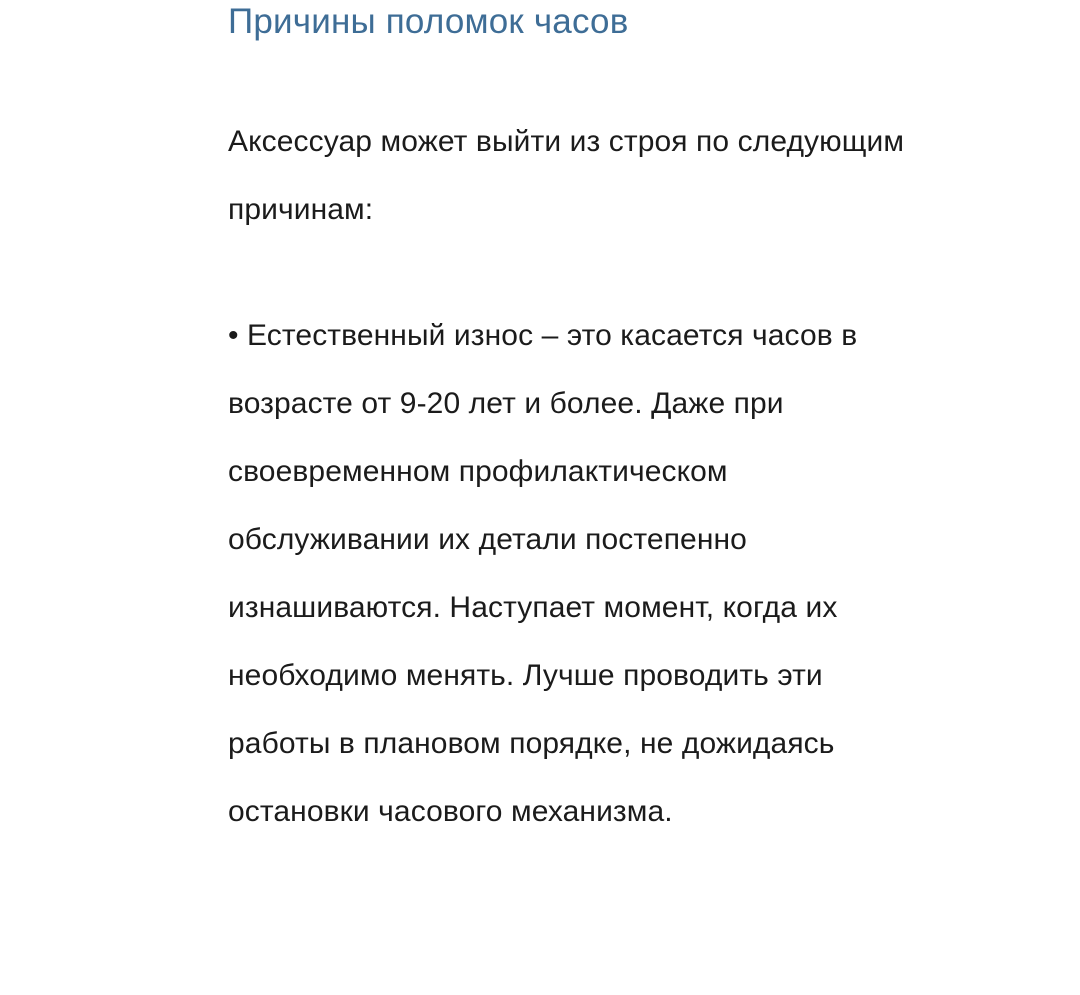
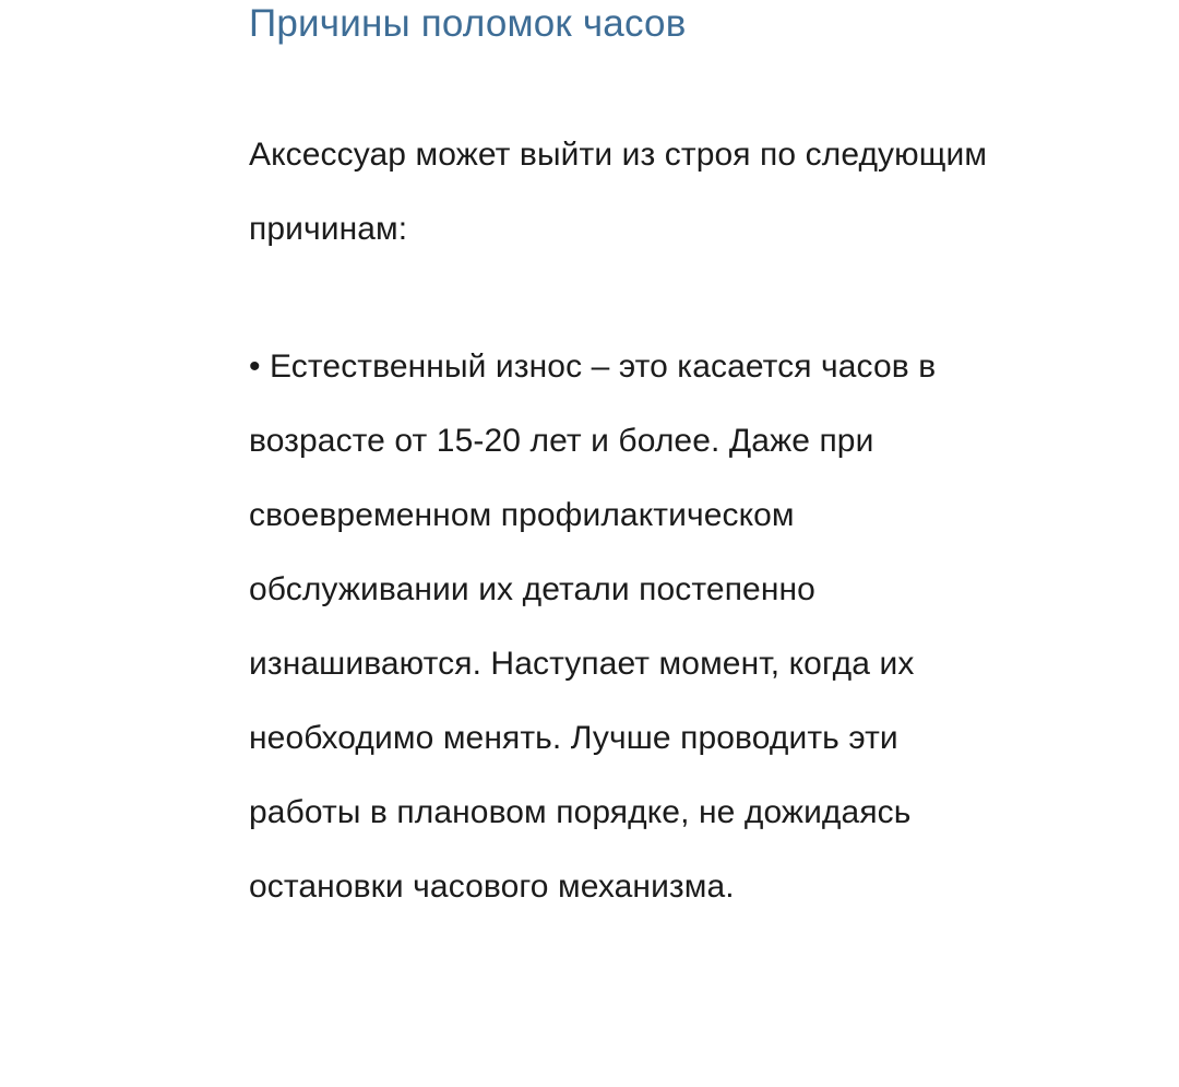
  Причины поломок часов
  Аксессуар может выйти из строя по следующим причинам:
- • Естественный износ – это касается часов в возрасте от 9-20 лет и более. Даже при своевременном профилактическом обслуживании их детали постепенно изнашиваются. Наступает момент, когда их необходимо менять. Лучше проводить эти работы в плановом порядке, не дожидаясь остановки часового механизма.
+ • Естественный износ – это касается часов в возрасте от 15-20 лет и более. Даже при своевременном профилактическом обслуживании их детали постепенно изнашиваются. Наступает момент, когда их необходимо менять. Лучше проводить эти работы в плановом порядке, не дожидаясь остановки часового механизма.
